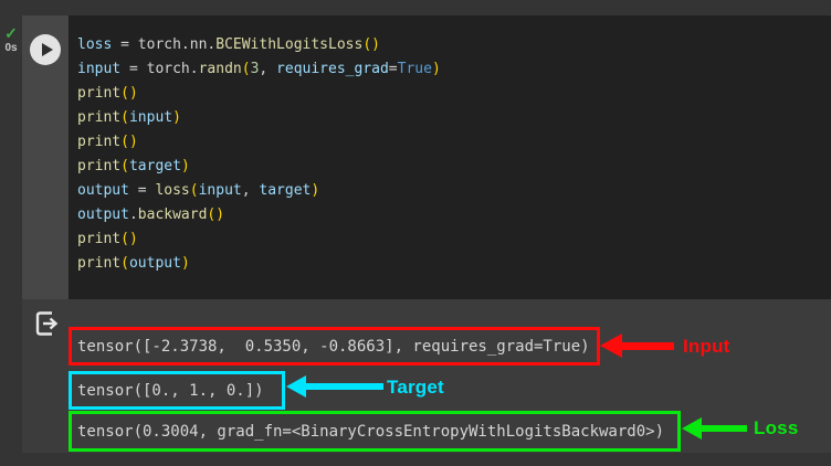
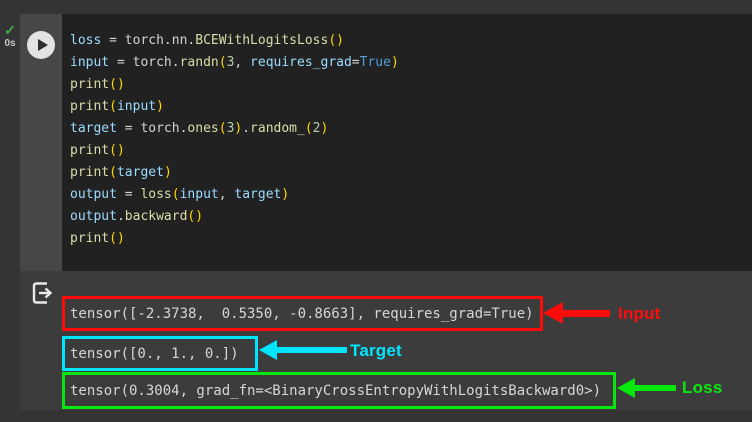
  ✓
  0s
  loss = torch.nn.BCEWithLogitsLoss()
  input = torch.randn(3, requires_grad=True)
  print()
  print(input)
+ target = torch.ones(3).random_(2)
  print()
  print(target)
  output = loss(input, target)
  output.backward()
  print()
- print(output)
  tensor([-2.3738, 0.5350, -0.8663], requires_grad=True)
  Input
  tensor([0., 1., 0.])
  Target
  tensor(0.3004, grad_fn=<BinaryCrossEntropyWithLogitsBackward0>)
  Loss
